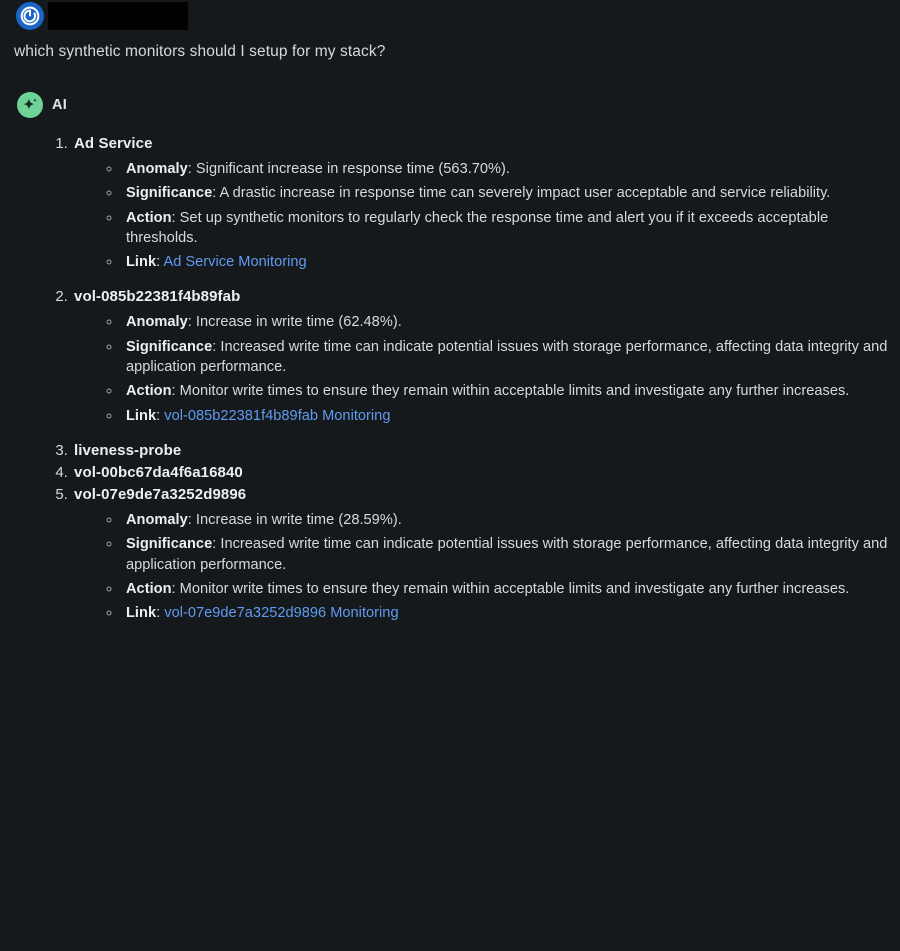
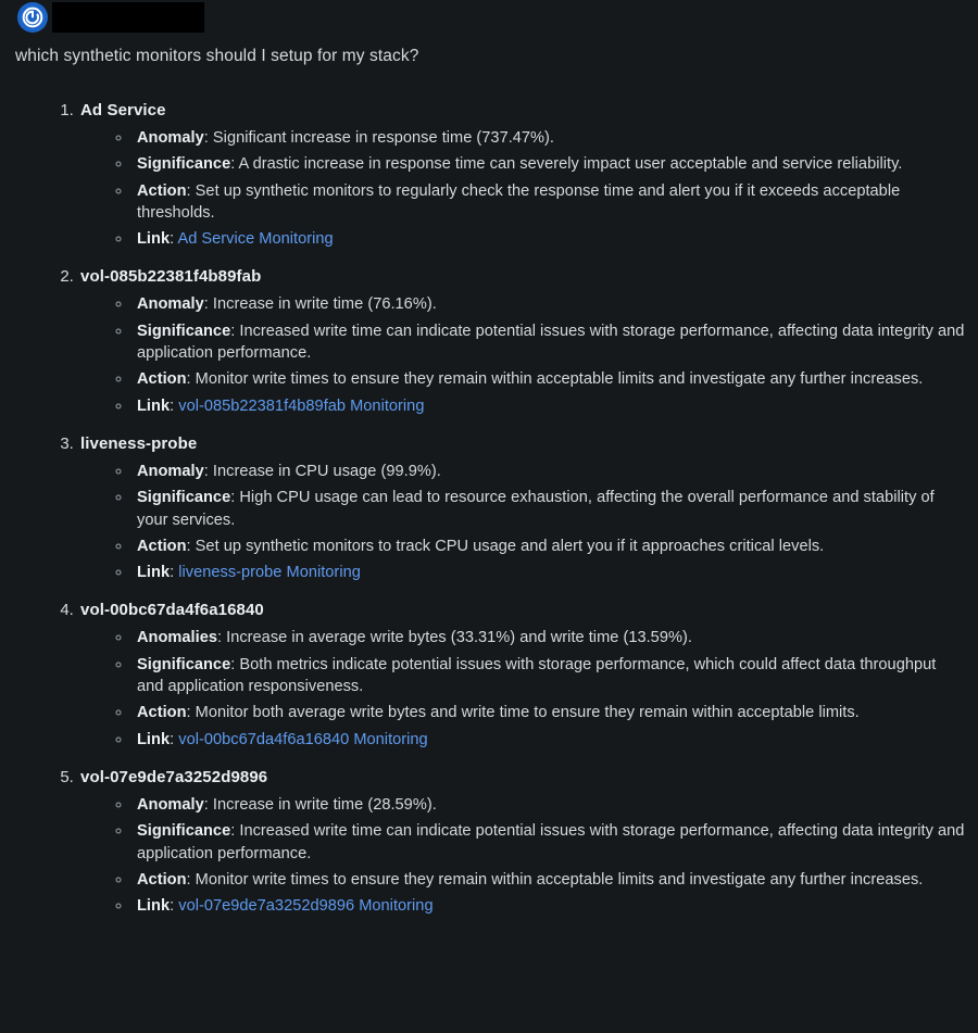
  which synthetic monitors should I setup for my stack?
- AI
  Ad Service
- Anomaly: Significant increase in response time (563.70%).
+ Anomaly: Significant increase in response time (737.47%).
  Significance: A drastic increase in response time can severely impact user acceptable and service reliability.
  Action: Set up synthetic monitors to regularly check the response time and alert you if it exceeds acceptable thresholds.
  Link: Ad Service Monitoring
  vol-085b22381f4b89fab
- Anomaly: Increase in write time (62.48%).
+ Anomaly: Increase in write time (76.16%).
  Significance: Increased write time can indicate potential issues with storage performance, affecting data integrity and application performance.
  Action: Monitor write times to ensure they remain within acceptable limits and investigate any further increases.
  Link: vol-085b22381f4b89fab Monitoring
  liveness-probe
+ Anomaly: Increase in CPU usage (99.9%).
+ Significance: High CPU usage can lead to resource exhaustion, affecting the overall performance and stability of your services.
+ Action: Set up synthetic monitors to track CPU usage and alert you if it approaches critical levels.
+ Link: liveness-probe Monitoring
  vol-00bc67da4f6a16840
+ Anomalies: Increase in average write bytes (33.31%) and write time (13.59%).
+ Significance: Both metrics indicate potential issues with storage performance, which could affect data throughput and application responsiveness.
+ Action: Monitor both average write bytes and write time to ensure they remain within acceptable limits.
+ Link: vol-00bc67da4f6a16840 Monitoring
  vol-07e9de7a3252d9896
  Anomaly: Increase in write time (28.59%).
  Significance: Increased write time can indicate potential issues with storage performance, affecting data integrity and application performance.
  Action: Monitor write times to ensure they remain within acceptable limits and investigate any further increases.
  Link: vol-07e9de7a3252d9896 Monitoring
